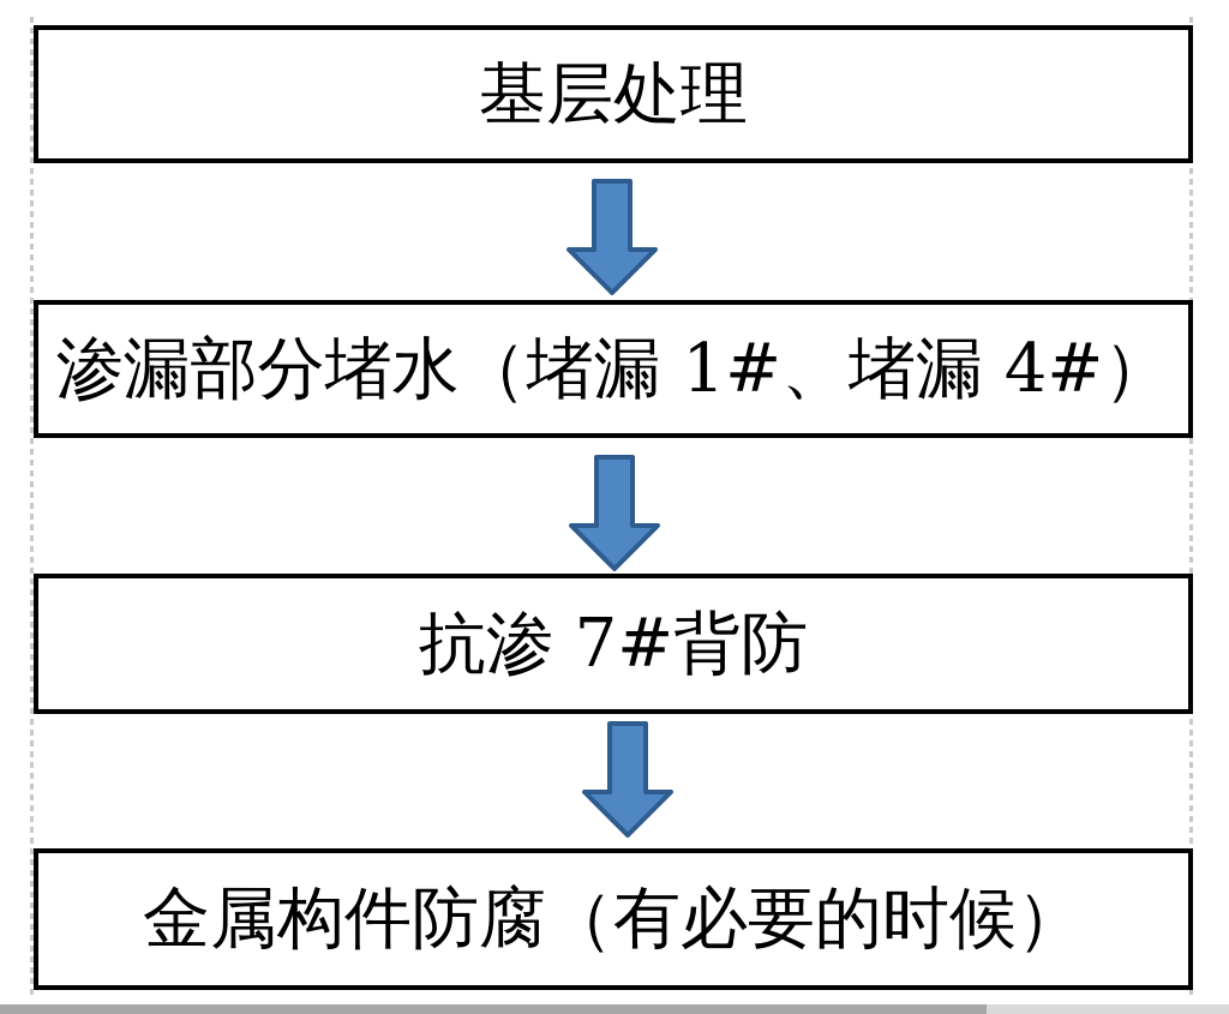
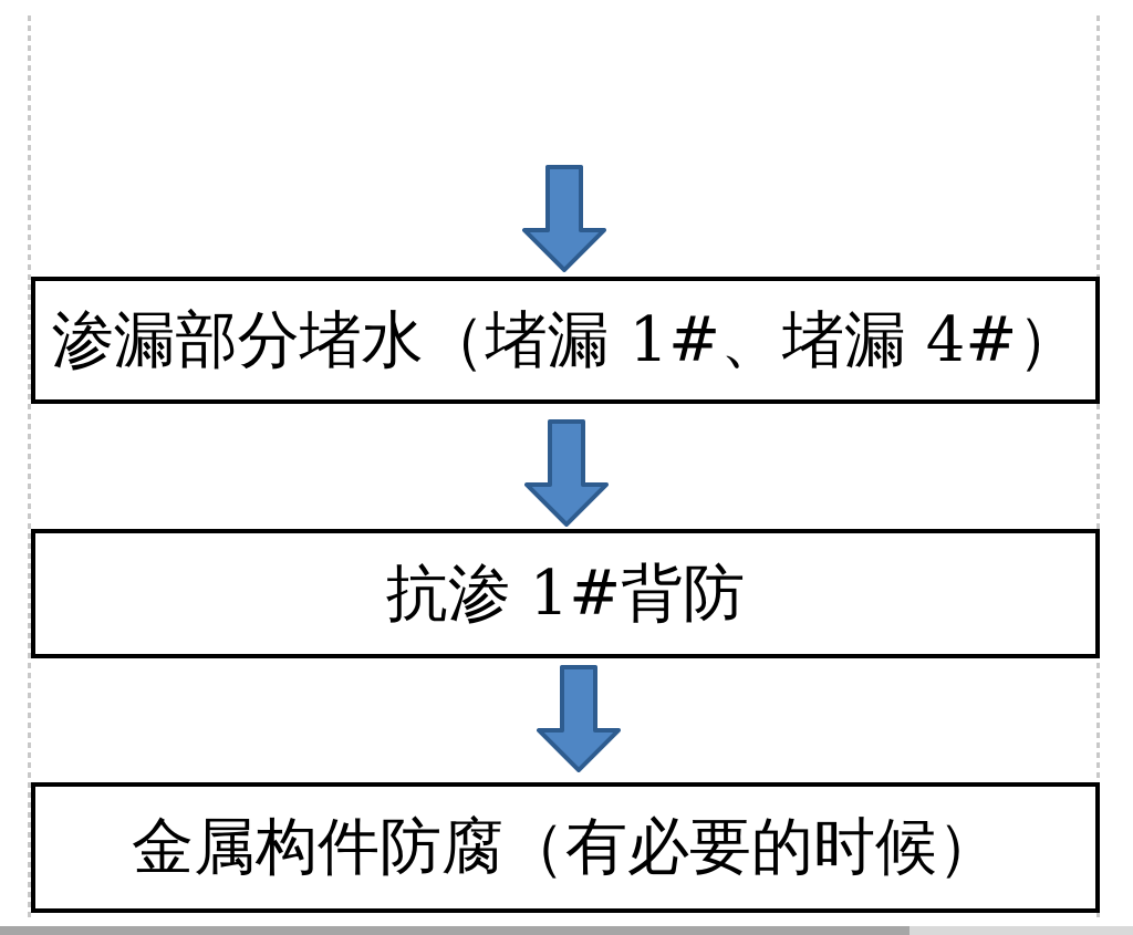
- 基层处理
  渗漏部分堵水（堵漏 1#、堵漏 4#）
- 抗渗 7#背防
+ 抗渗 1#背防
  金属构件防腐（有必要的时候）
